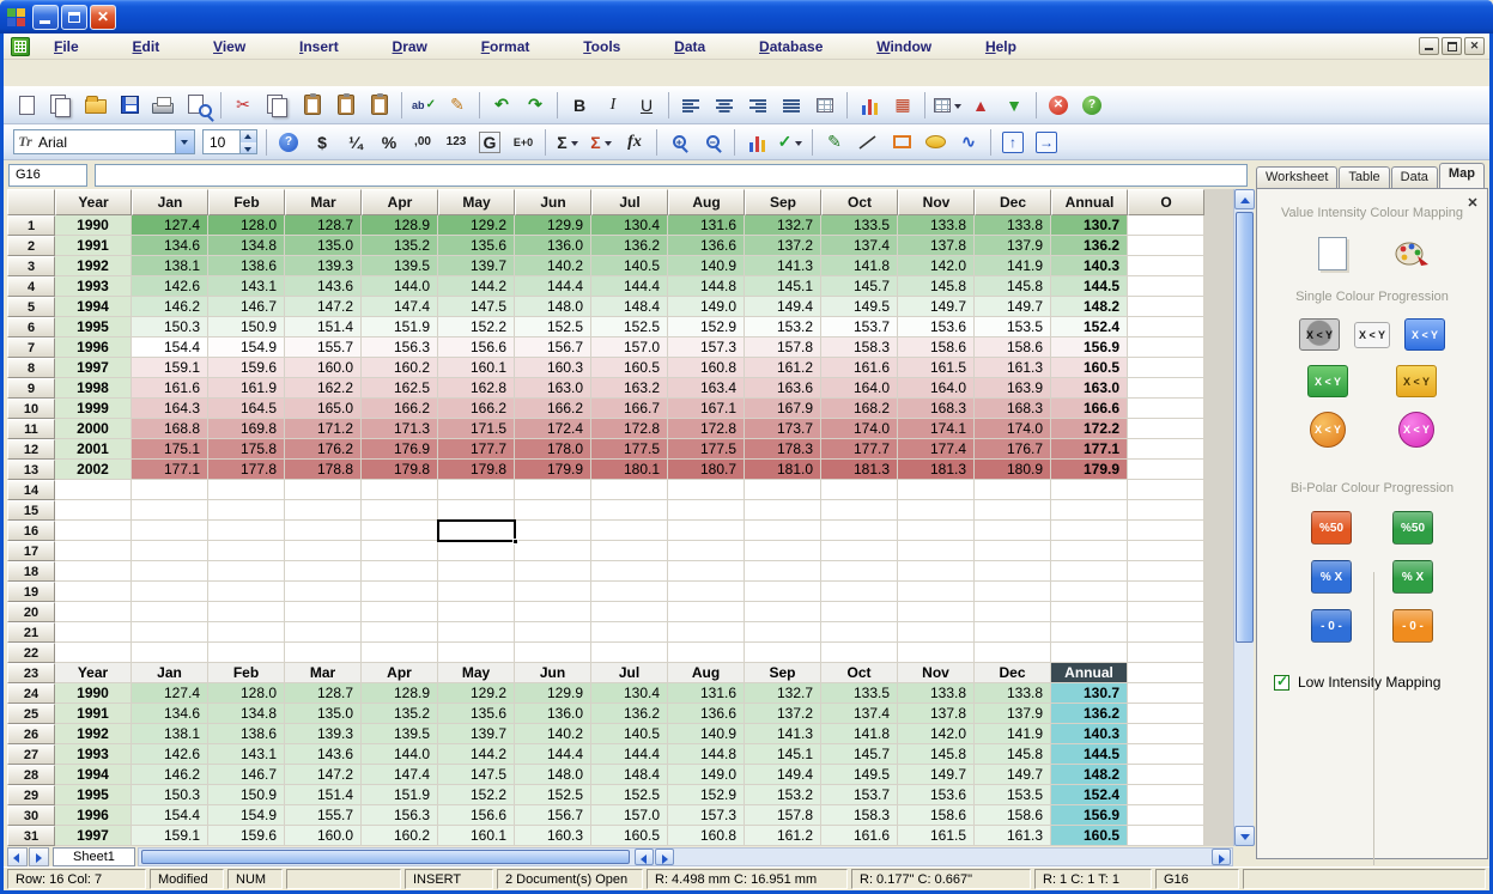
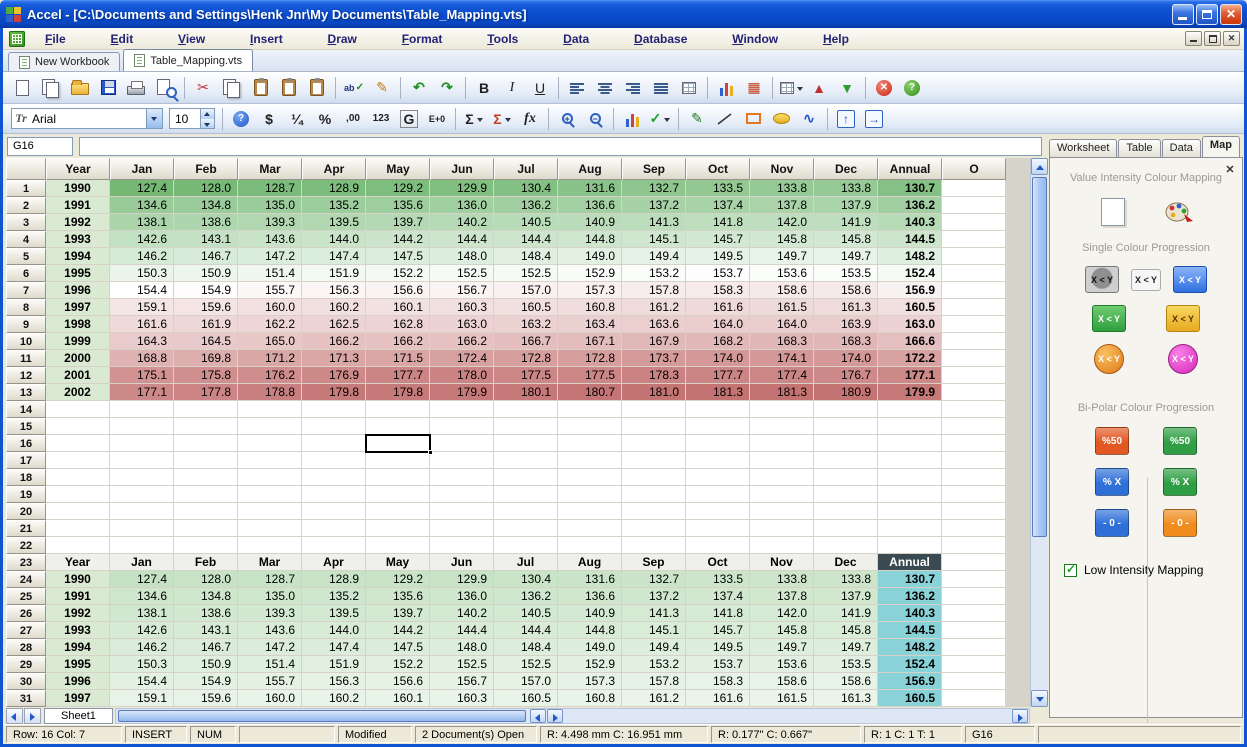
+ Accel - [C:\Documents and Settings\Henk Jnr\My Documents\Table_Mapping.vts]
  File
  Edit
  View
  Insert
  Draw
  Format
  Tools
  Data
  Database
  Window
  Help
+ New Workbook
+ Table_Mapping.vts
  ✂
  ab
  ✓
  ✎
  ↶
  ↷
  B
  I
  U
  ▦
  ▲
  ▼
  ✕
  ?
  Tr
  Arial
  10
  ?
  $
  ¼
  %
  ,00
  123
  G
  E+0
  Σ
  Σ
  fx
  +
  −
  ✓
  ✎
  ∿
  ↑
  →
  G16
  Year
  Jan
  Feb
  Mar
  Apr
  May
  Jun
  Jul
  Aug
  Sep
  Oct
  Nov
  Dec
  Annual
  O
  1
  1990
  127.4
  128.0
  128.7
  128.9
  129.2
  129.9
  130.4
  131.6
  132.7
  133.5
  133.8
  133.8
  130.7
  2
  1991
  134.6
  134.8
  135.0
  135.2
  135.6
  136.0
  136.2
  136.6
  137.2
  137.4
  137.8
  137.9
  136.2
  3
  1992
  138.1
  138.6
  139.3
  139.5
  139.7
  140.2
  140.5
  140.9
  141.3
  141.8
  142.0
  141.9
  140.3
  4
  1993
  142.6
  143.1
  143.6
  144.0
  144.2
  144.4
  144.4
  144.8
  145.1
  145.7
  145.8
  145.8
  144.5
  5
  1994
  146.2
  146.7
  147.2
  147.4
  147.5
  148.0
  148.4
  149.0
  149.4
  149.5
  149.7
  149.7
  148.2
  6
  1995
  150.3
  150.9
  151.4
  151.9
  152.2
  152.5
  152.5
  152.9
  153.2
  153.7
  153.6
  153.5
  152.4
  7
  1996
  154.4
  154.9
  155.7
  156.3
  156.6
  156.7
  157.0
  157.3
  157.8
  158.3
  158.6
  158.6
  156.9
  8
  1997
  159.1
  159.6
  160.0
  160.2
  160.1
  160.3
  160.5
  160.8
  161.2
  161.6
  161.5
  161.3
  160.5
  9
  1998
  161.6
  161.9
  162.2
  162.5
  162.8
  163.0
  163.2
  163.4
  163.6
  164.0
  164.0
  163.9
  163.0
  10
  1999
  164.3
  164.5
  165.0
  166.2
  166.2
  166.2
  166.7
  167.1
  167.9
  168.2
  168.3
  168.3
  166.6
  11
  2000
  168.8
  169.8
  171.2
  171.3
  171.5
  172.4
  172.8
  172.8
  173.7
  174.0
  174.1
  174.0
  172.2
  12
  2001
  175.1
  175.8
  176.2
  176.9
  177.7
  178.0
  177.5
  177.5
  178.3
  177.7
  177.4
  176.7
  177.1
  13
  2002
  177.1
  177.8
  178.8
  179.8
  179.8
  179.9
  180.1
  180.7
  181.0
  181.3
  181.3
  180.9
  179.9
  14
  15
  16
  17
  18
  19
  20
  21
  22
  23
  Year
  Jan
  Feb
  Mar
  Apr
  May
  Jun
  Jul
  Aug
  Sep
  Oct
  Nov
  Dec
  Annual
  24
  1990
  127.4
  128.0
  128.7
  128.9
  129.2
  129.9
  130.4
  131.6
  132.7
  133.5
  133.8
  133.8
  130.7
  25
  1991
  134.6
  134.8
  135.0
  135.2
  135.6
  136.0
  136.2
  136.6
  137.2
  137.4
  137.8
  137.9
  136.2
  26
  1992
  138.1
  138.6
  139.3
  139.5
  139.7
  140.2
  140.5
  140.9
  141.3
  141.8
  142.0
  141.9
  140.3
  27
  1993
  142.6
  143.1
  143.6
  144.0
  144.2
  144.4
  144.4
  144.8
  145.1
  145.7
  145.8
  145.8
  144.5
  28
  1994
  146.2
  146.7
  147.2
  147.4
  147.5
  148.0
  148.4
  149.0
  149.4
  149.5
  149.7
  149.7
  148.2
  29
  1995
  150.3
  150.9
  151.4
  151.9
  152.2
  152.5
  152.5
  152.9
  153.2
  153.7
  153.6
  153.5
  152.4
  30
  1996
  154.4
  154.9
  155.7
  156.3
  156.6
  156.7
  157.0
  157.3
  157.8
  158.3
  158.6
  158.6
  156.9
  31
  1997
  159.1
  159.6
  160.0
  160.2
  160.1
  160.3
  160.5
  160.8
  161.2
  161.6
  161.5
  161.3
  160.5
  Sheet1
  Worksheet
  Table
  Data
  Map
  Value Intensity Colour Mapping
  Single Colour Progression
  X < Y
  X < Y
  X < Y
  X < Y
  X < Y
  X < Y
  X < Y
  Bi-Polar Colour Progression
  %50
  %50
  % X
  % X
  - 0 -
  - 0 -
  Low Intensiy Mapping
  Row: 16 Col: 7
- Modified
+ INSERT
  NUM
- INSERT
+ Modified
  2 Document(s) Open
  R: 4.498 mm C: 16.951 mm
  R: 0.177" C: 0.667"
  R: 1 C: 1 T: 1
  G16
